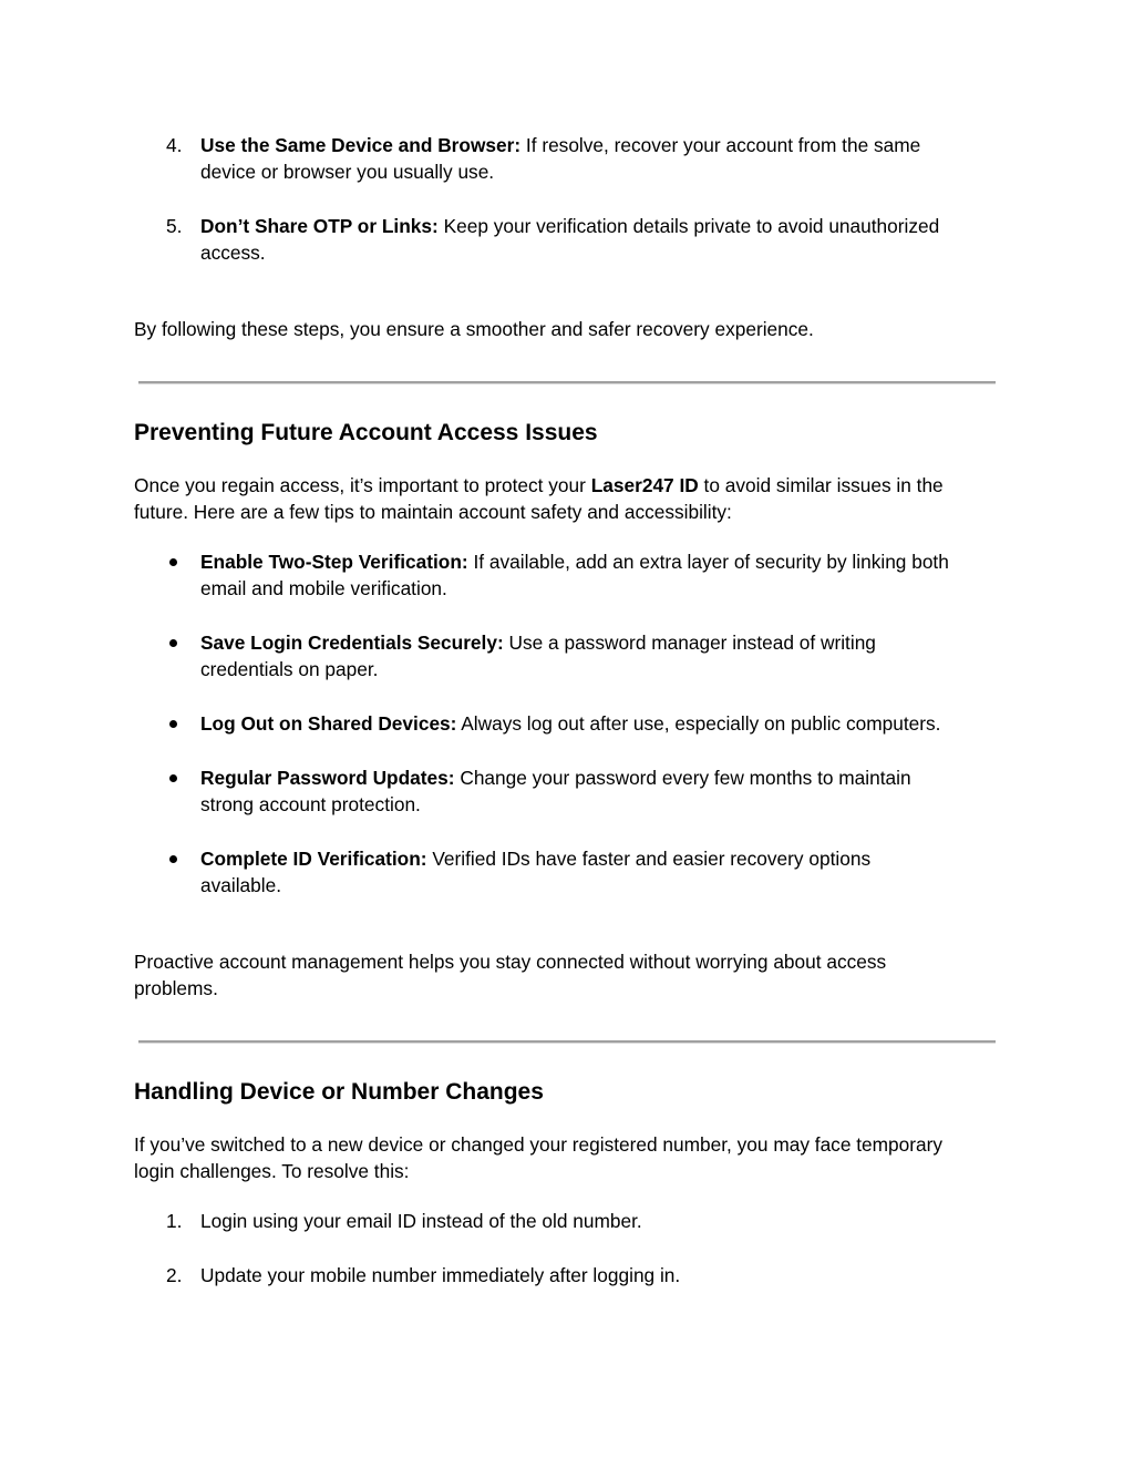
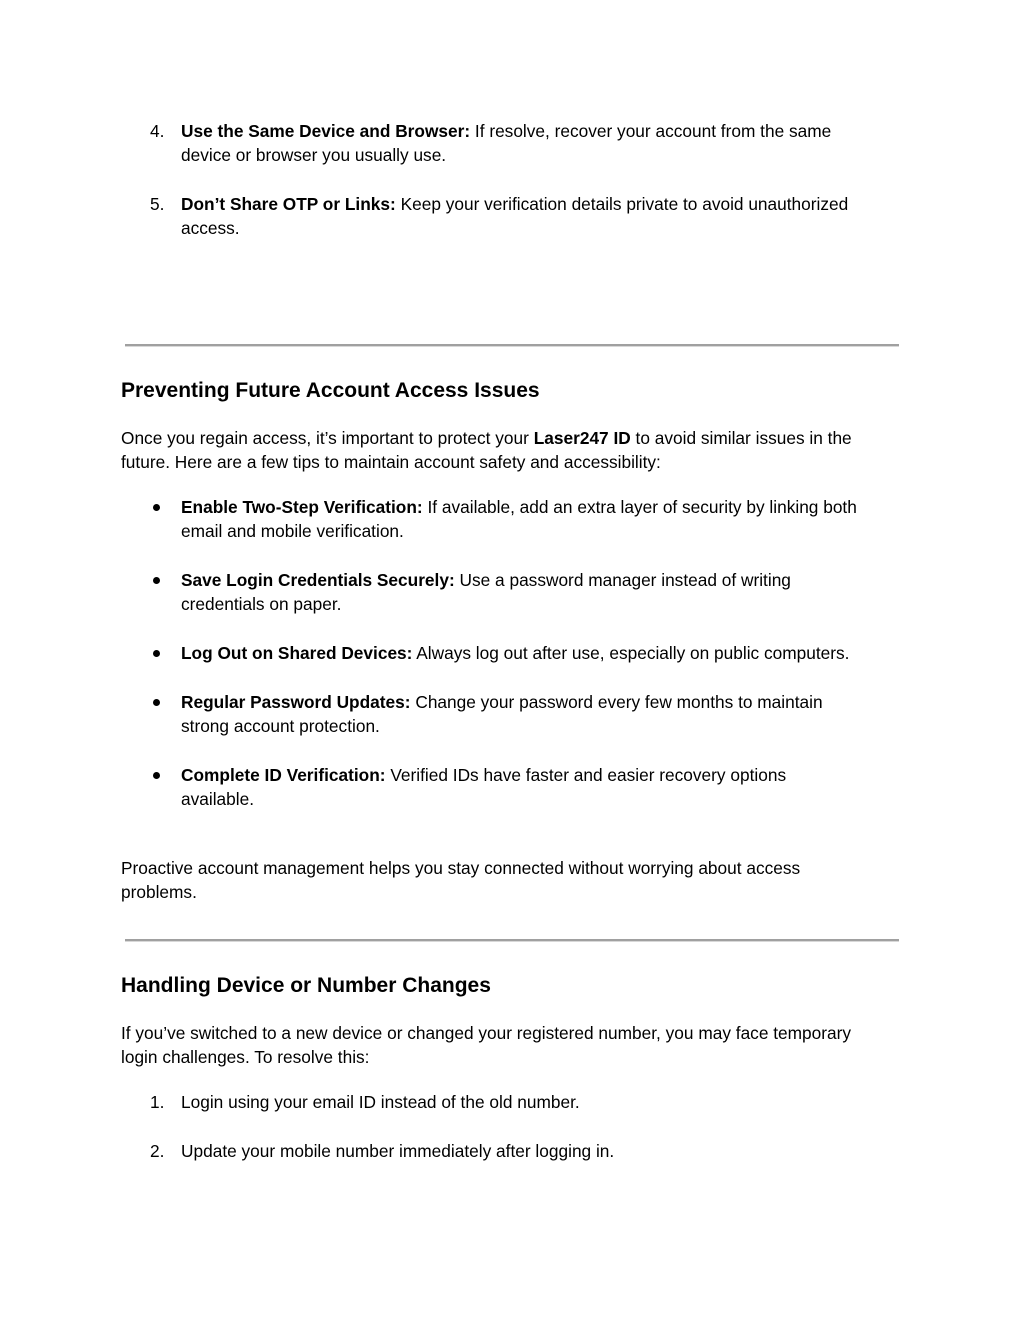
  4.
  Use the Same Device and Browser: If resolve, recover your account from the same
  device or browser you usually use.
  5.
  Don’t Share OTP or Links: Keep your verification details private to avoid unauthorized
  access.
- By following these steps, you ensure a smoother and safer recovery experience.
  Preventing Future Account Access Issues
  Once you regain access, it’s important to protect your Laser247 ID to avoid similar issues in the
  future. Here are a few tips to maintain account safety and accessibility:
  Enable Two-Step Verification: If available, add an extra layer of security by linking both
  email and mobile verification.
  Save Login Credentials Securely: Use a password manager instead of writing
  credentials on paper.
  Log Out on Shared Devices: Always log out after use, especially on public computers.
  Regular Password Updates: Change your password every few months to maintain
  strong account protection.
  Complete ID Verification: Verified IDs have faster and easier recovery options
  available.
  Proactive account management helps you stay connected without worrying about access
  problems.
  Handling Device or Number Changes
  If you’ve switched to a new device or changed your registered number, you may face temporary
  login challenges. To resolve this:
  1.
  Login using your email ID instead of the old number.
  2.
  Update your mobile number immediately after logging in.
